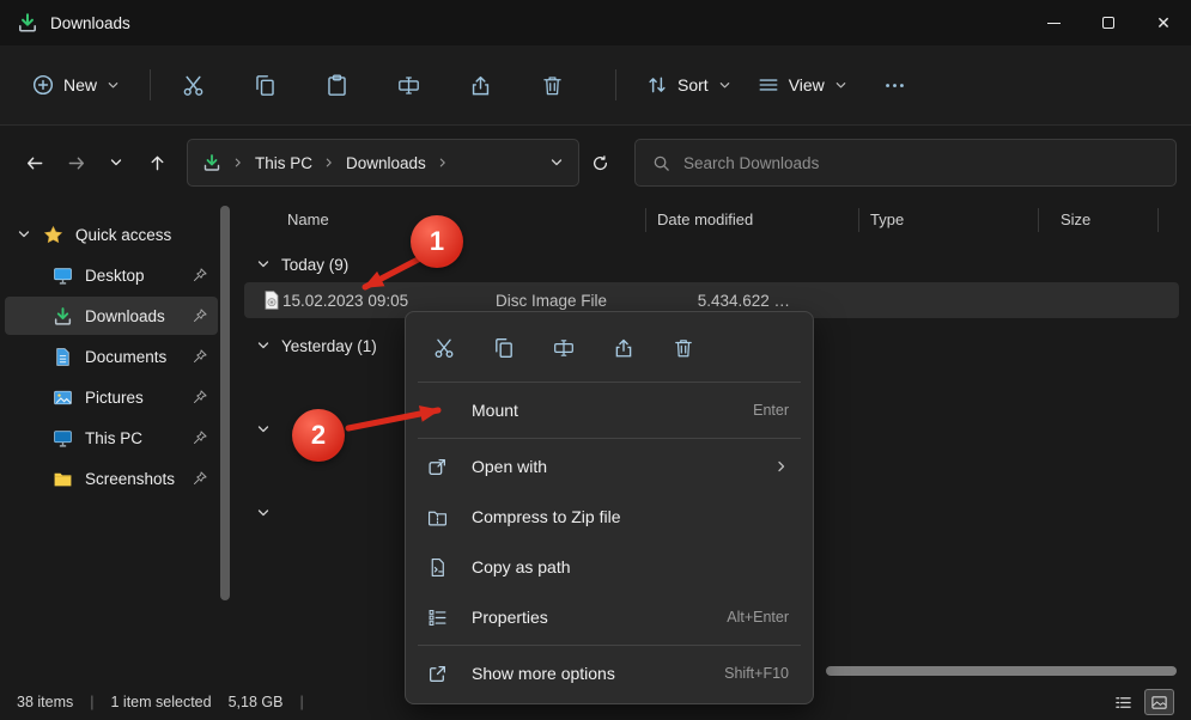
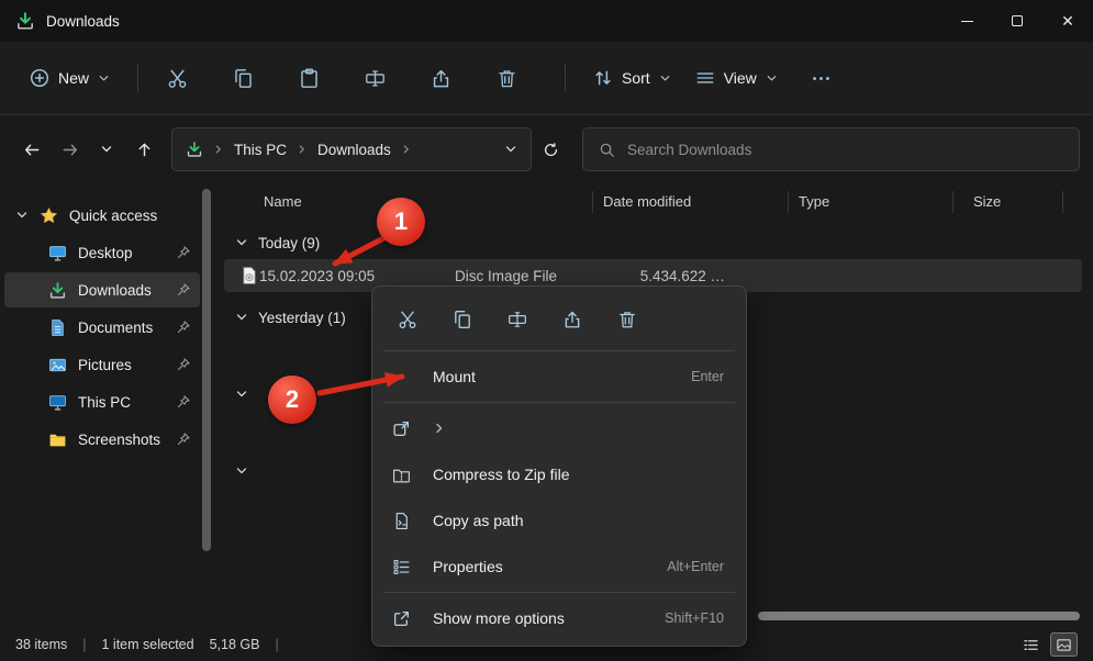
  Downloads
  ✕
  New
  Sort
  View
  This PC
  Downloads
  Search Downloads
  Quick access
  Desktop
  Downloads
  Documents
  Pictures
  This PC
  Screenshots
  Name
  Date modified
  Type
  Size
  Today (9)
  15.02.2023 09:05
  Disc Image File
  5.434.622 …
  Yesterday (1)
  Mount
  Enter
- Open with
  Compress to Zip file
  Copy as path
  Properties
  Alt+Enter
  Show more options
  Shift+F10
  1
  2
  38 items
  |
  1 item selected
  5,18 GB
  |
